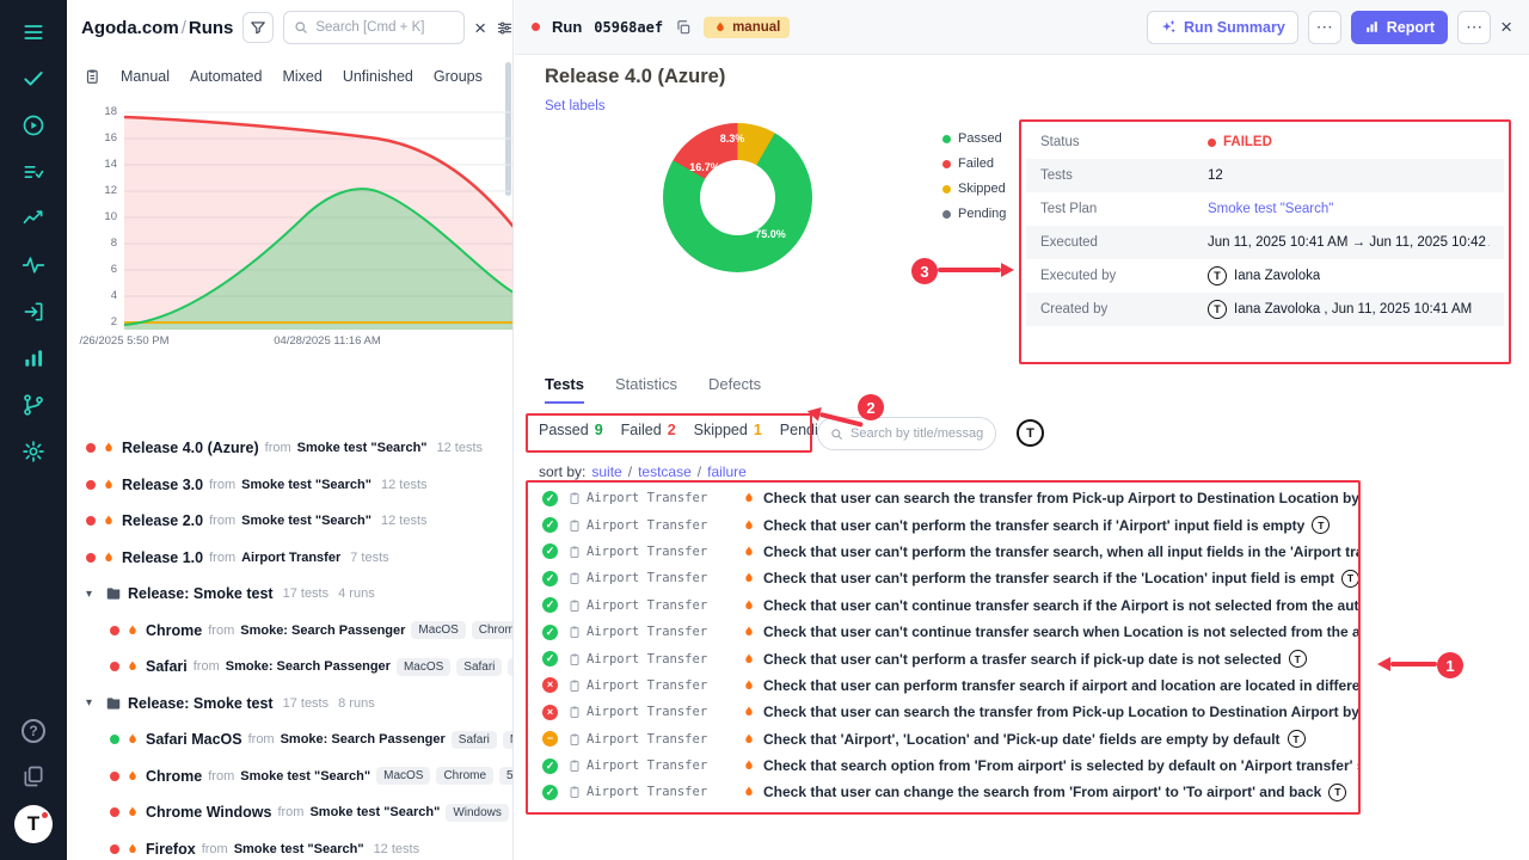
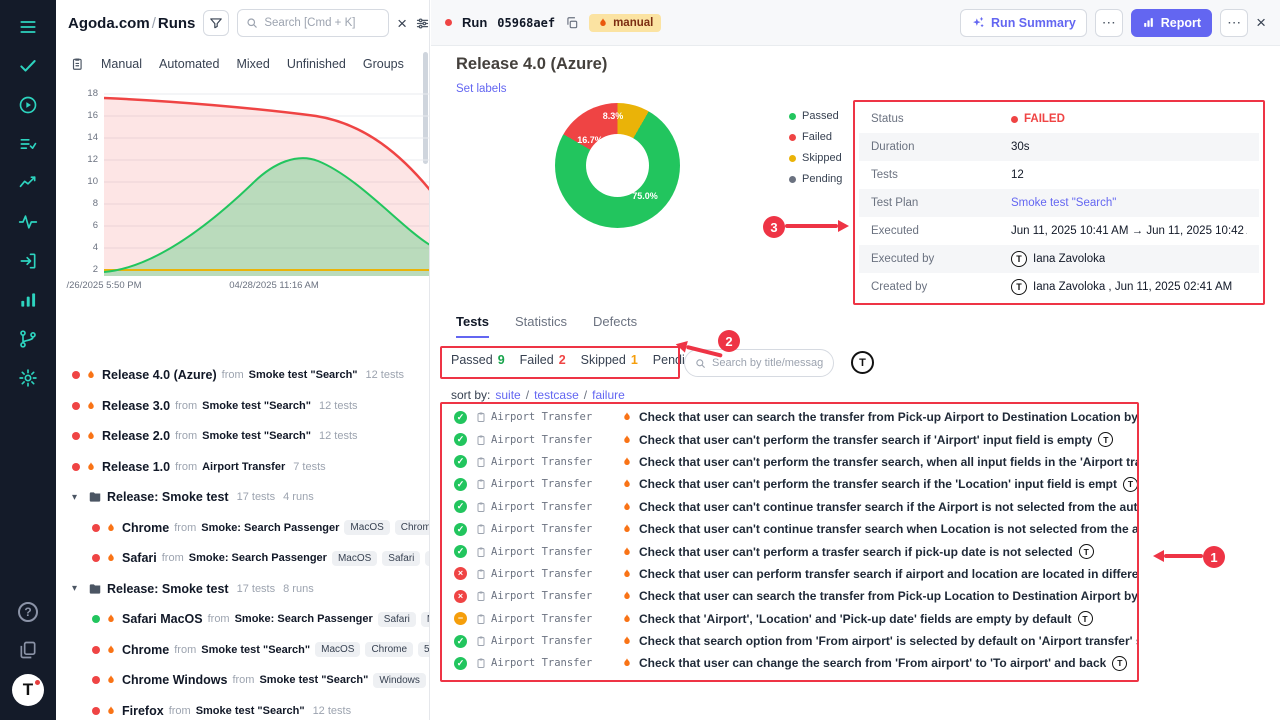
  ?
  T
  Agoda.com/Runs
  Search [Cmd + K]
  ×
  Manual
  Automated
  Mixed
  Unfinished
  Groups
  18
  16
  14
  12
  10
  8
  6
  4
  2
  /26/2025 5:50 PM
  04/28/2025 11:16 AM
  Release 4.0 (Azure)
  from
  Smoke test "Search"
  12 tests
  Release 3.0
  from
  Smoke test "Search"
  12 tests
  Release 2.0
  from
  Smoke test "Search"
  12 tests
  Release 1.0
  from
  Airport Transfer
  7 tests
  ▾
  Release: Smoke test
  17 tests
  4 runs
  Chrome
  from
  Smoke: Search Passenger
  MacOS
  Chrom
  Safari
  from
  Smoke: Search Passenger
  MacOS
  Safari
  ▾
  Release: Smoke test
  17 tests
  8 runs
  Safari MacOS
  from
  Smoke: Search Passenger
  Safari
  Chrome
  from
  Smoke test "Search"
  MacOS
  Chrome
  5
  Chrome Windows
  from
  Smoke test "Search"
  Windows
  Firefox
  from
  Smoke test "Search"
  12 tests
  Run
  05968aef
  manual
  Run Summary
  ⋯
  Report
  ⋯
  ×
  Release 4.0 (Azure)
  Set labels
  75.0%
  16.7%
  8.3%
  Passed
  Failed
  Skipped
  Pending
  Status
  FAILED
+ Duration
+ 30s
  Tests
  12
  Test Plan
  Smoke test "Search"
  Executed
  Jun 11, 2025 10:41 AM → Jun 11, 2025 10:42
  Executed by
  T
  Iana Zavoloka
  Created by
  T
- Iana Zavoloka , Jun 11, 2025 10:41 AM
+ Iana Zavoloka , Jun 11, 2025 02:41 AM
  Tests
  Statistics
  Defects
  Passed
  9
  Failed
  2
  Skipped
  1
  Search by title/messag
  T
  sort by:
  suite
  /
  testcase
  /
  failure
  ✓
  Airport Transfer
  Check that user can search the transfer from Pick-up Airport to Destination Location by
  ✓
  Airport Transfer
  Check that user can't perform the transfer search if 'Airport' input field is empty
  T
  ✓
  Airport Transfer
  Check that user can't perform the transfer search, when all input fields in the 'Airport tr
  ✓
  Airport Transfer
  Check that user can't perform the transfer search if the 'Location' input field is empt
  T
  ✓
  Airport Transfer
  Check that user can't continue transfer search if the Airport is not selected from the aut
  ✓
  Airport Transfer
  Check that user can't continue transfer search when Location is not selected from the a
  ✓
  Airport Transfer
  Check that user can't perform a trasfer search if pick-up date is not selected
  T
  ×
  Airport Transfer
  Check that user can perform transfer search if airport and location are located in differe
  ×
  Airport Transfer
  Check that user can search the transfer from Pick-up Location to Destination Airport by
  −
  Airport Transfer
  Check that 'Airport', 'Location' and 'Pick-up date' fields are empty by default
  T
  ✓
  Airport Transfer
  Check that search option from 'From airport' is selected by default on 'Airport transfer'
  ✓
  Airport Transfer
  Check that user can change the search from 'From airport' to 'To airport' and back
  T
  3
  2
  1
